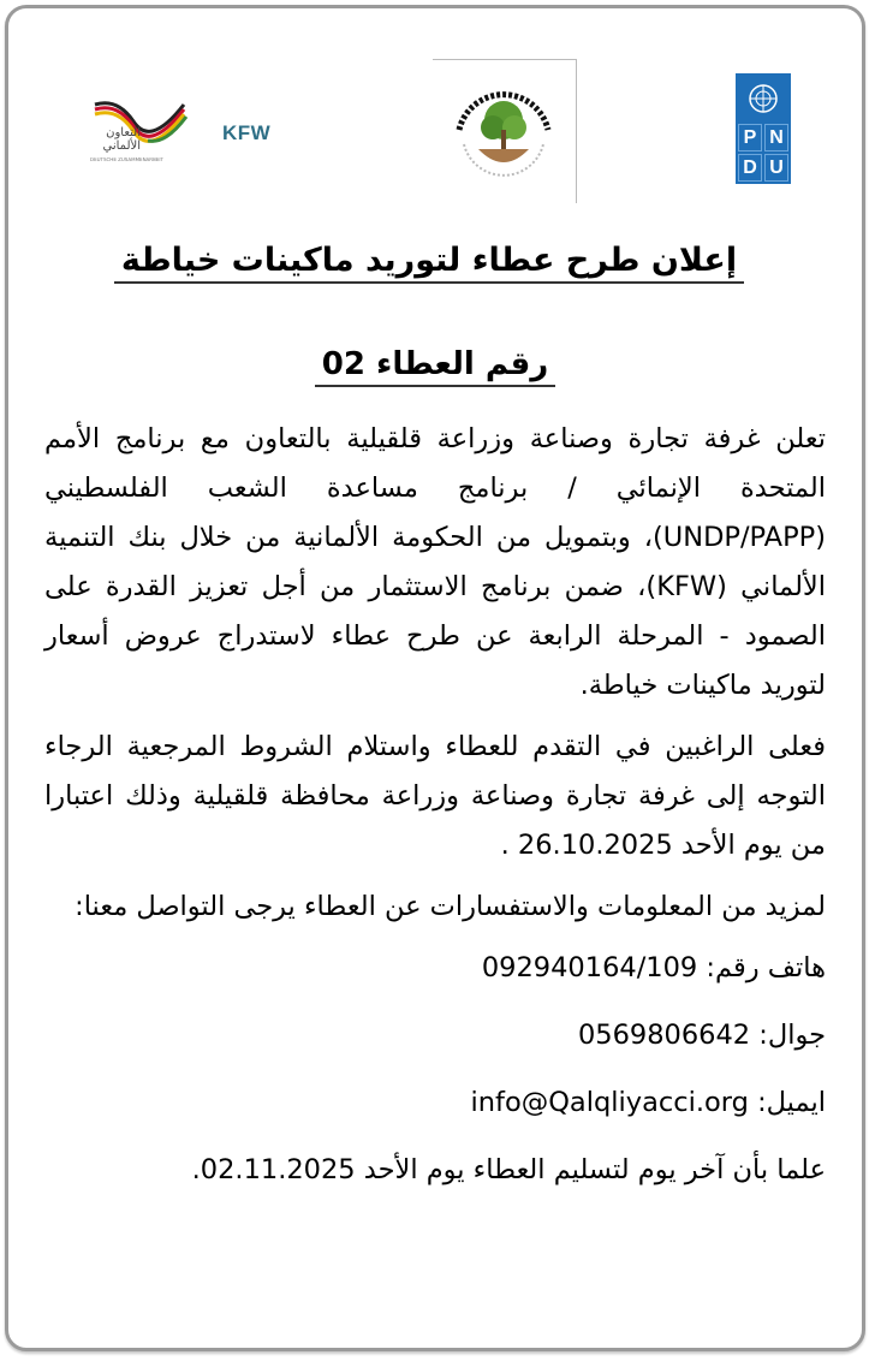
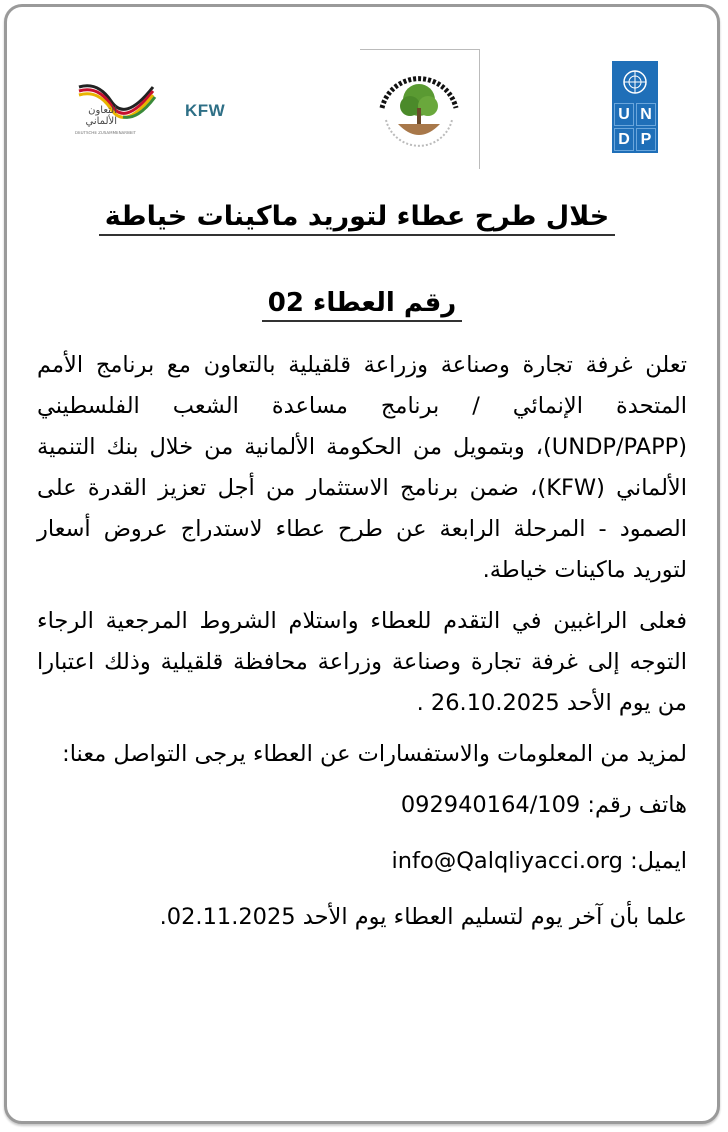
  التعاون الألماني
  KFW
- P
+ U
  N
  D
- U
+ P
- إعلان طرح عطاء لتوريد ماكينات خياطة
+ خلال طرح عطاء لتوريد ماكينات خياطة
  رقم العطاء 02
  تعلن غرفة تجارة وصناعة وزراعة قلقيلية بالتعاون مع برنامج الأمم المتحدة الإنمائي / برنامج مساعدة الشعب الفلسطيني (UNDP/PAPP)، وبتمويل من الحكومة الألمانية من خلال بنك التنمية الألماني (KFW)، ضمن برنامج الاستثمار من أجل تعزيز القدرة على الصمود - المرحلة الرابعة عن طرح عطاء لاستدراج عروض أسعار لتوريد ماكينات خياطة.
  فعلى الراغبين في التقدم للعطاء واستلام الشروط المرجعية الرجاء التوجه إلى غرفة تجارة وصناعة وزراعة محافظة قلقيلية وذلك اعتبارا من يوم الأحد 26.10.2025 .
  لمزيد من المعلومات والاستفسارات عن العطاء يرجى التواصل معنا:
  هاتف رقم: 092940164/109
- جوال: 0569806642
  ايميل: info@Qalqliyacci.org
  علما بأن آخر يوم لتسليم العطاء يوم الأحد 02.11.2025.
